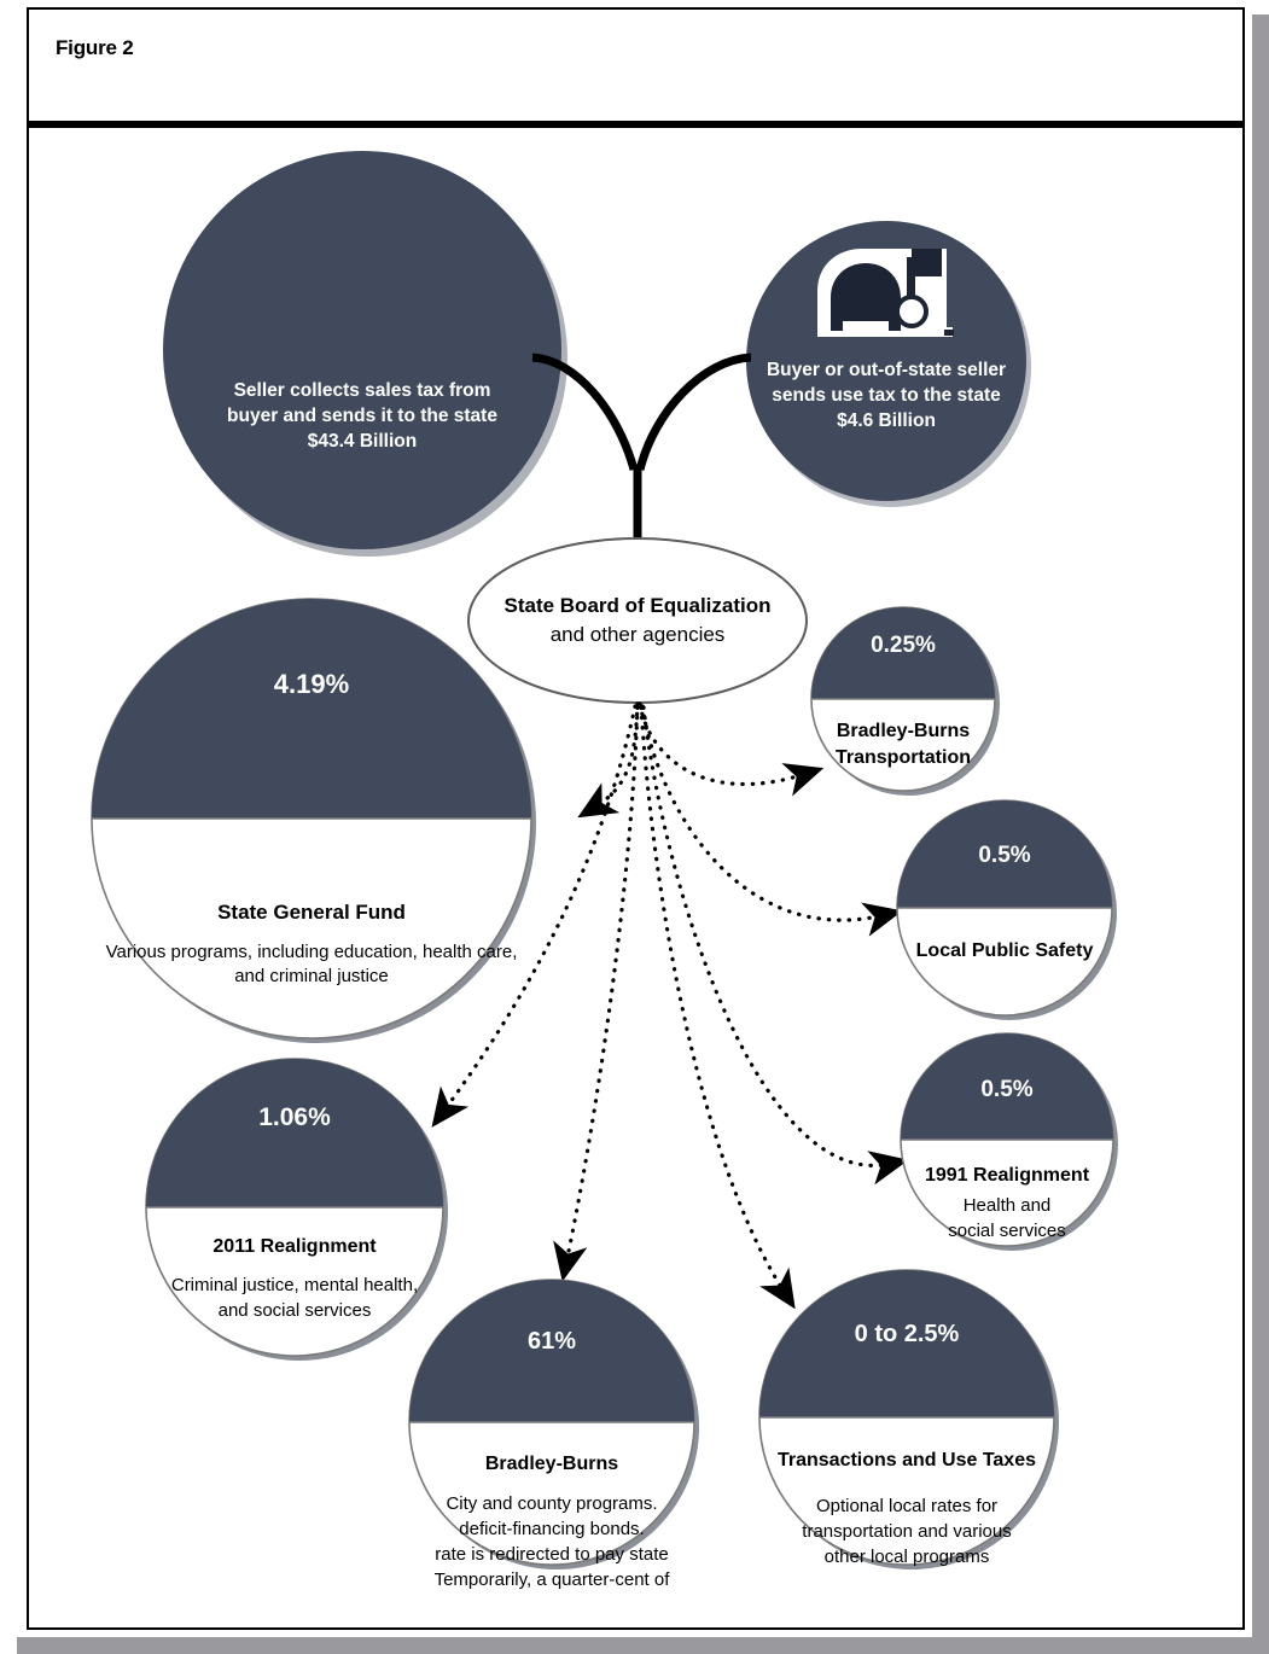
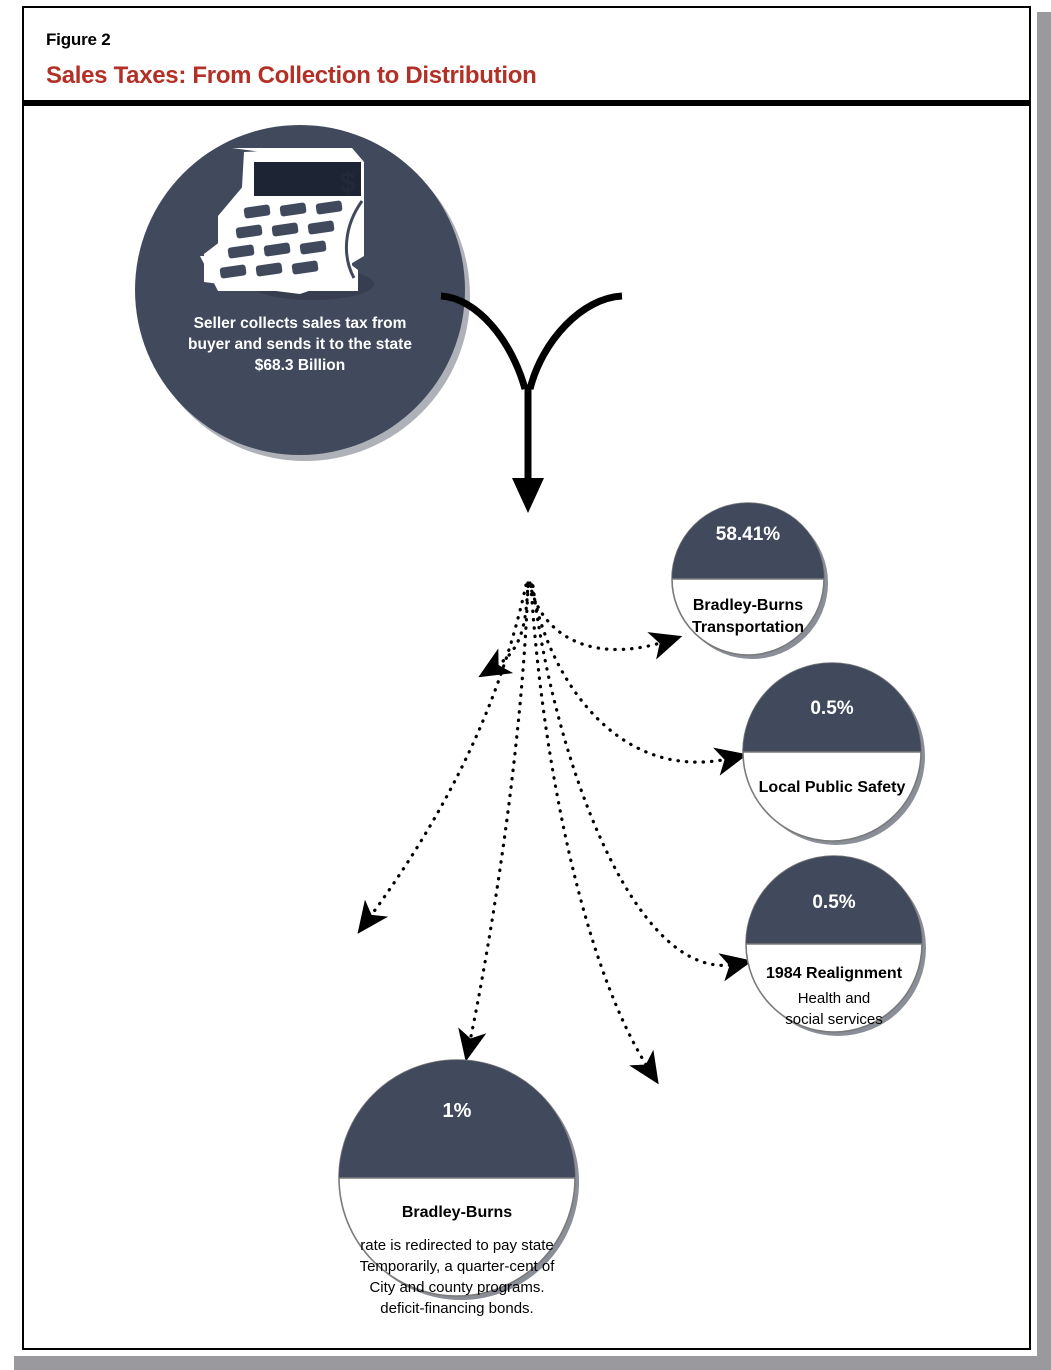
  Figure 2
+ Sales Taxes: From Collection to Distribution
+ $
  Seller collects sales tax from
  buyer and sends it to the state
- $43.4 Billion
+ $68.3 Billion
- Buyer or out-of-state seller
- sends use tax to the state
- $4.6 Billion
- State Board of Equalization
- and other agencies
- 4.19%
- State General Fund
- Various programs, including education, health care,
- and criminal justice
- 0.25%
+ 58.41%
  Bradley-Burns
  Transportation
  0.5%
  Local Public Safety
  0.5%
- 1991 Realignment
+ 1984 Realignment
  Health and
  social services
- 1.06%
- 2011 Realignment
- Criminal justice, mental health,
- and social services
- 61%
+ 1%
  Bradley-Burns
- City and county programs.
+ rate is redirected to pay state
- deficit-financing bonds.
+ Temporarily, a quarter-cent of
- rate is redirected to pay state
+ City and county programs.
- Temporarily, a quarter-cent of
+ deficit-financing bonds.
- 0 to 2.5%
- Transactions and Use Taxes
- Optional local rates for
- transportation and various
- other local programs
